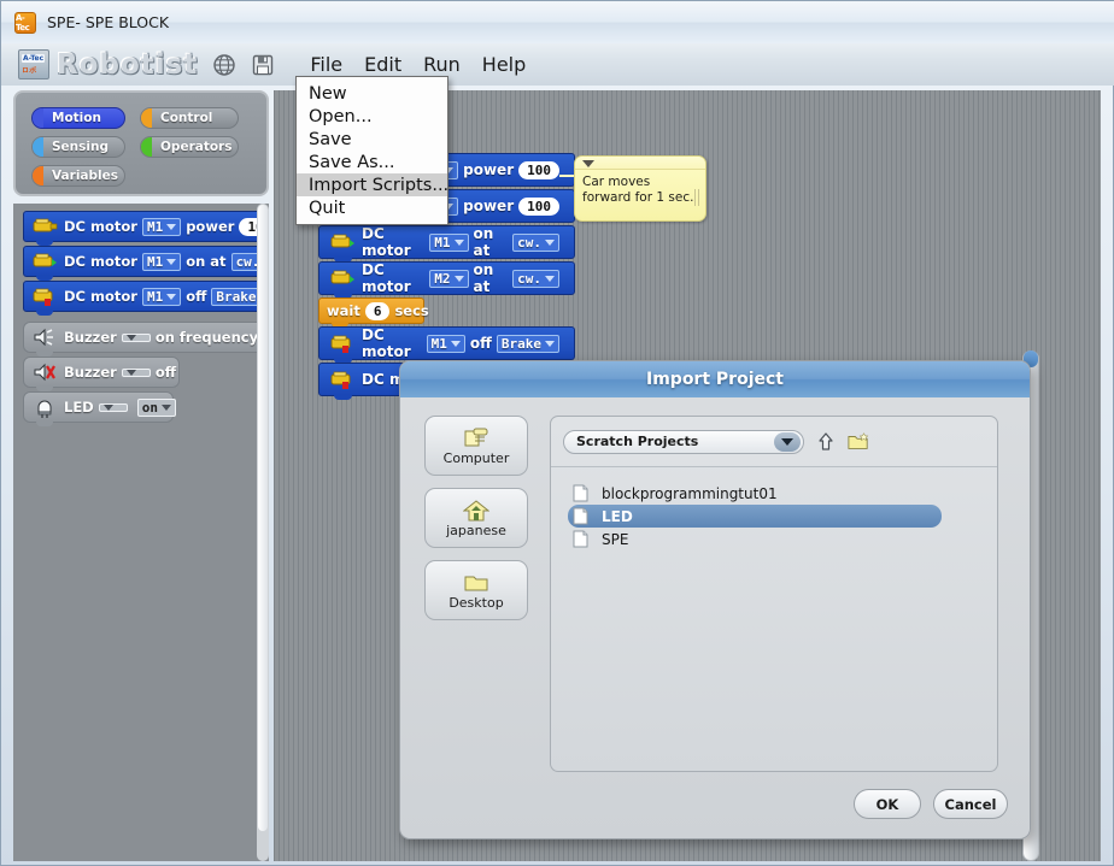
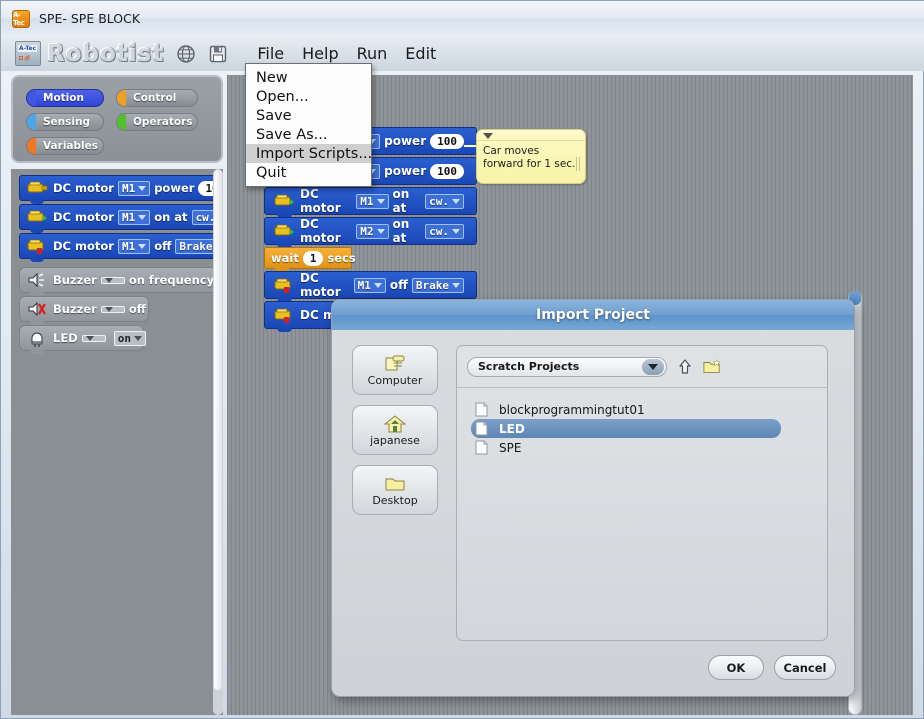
  A-Tec
  SPE- SPE BLOCK
  Robotist
  File
- Edit
+ Help
  Run
- Help
+ Edit
  Motion
  Control
  Sensing
  Operators
  Variables
  DC motor
  M1
  power
  DC motor
  M1
  on at
  DC motor
  M1
  off
  Brake
  Buzzer
  on frequency
  Buzzer
  off
  LED
  on
  power
  100
  power
  100
  DC motor
  M1
  on at
  cw.
  DC motor
  M2
  on at
  cw.
  wait
- 6
+ 1
  secs
  DC motor
  M1
  off
  Brake
  DC m
  Car moves
  forward for 1 sec.
  New
  Open...
  Save
  Save As...
  Import Scripts...
  Quit
  Import Project
  Computer
  japanese
  Desktop
  Scratch Projects
  blockprogrammingtut01
  LED
  SPE
  OK
  Cancel
